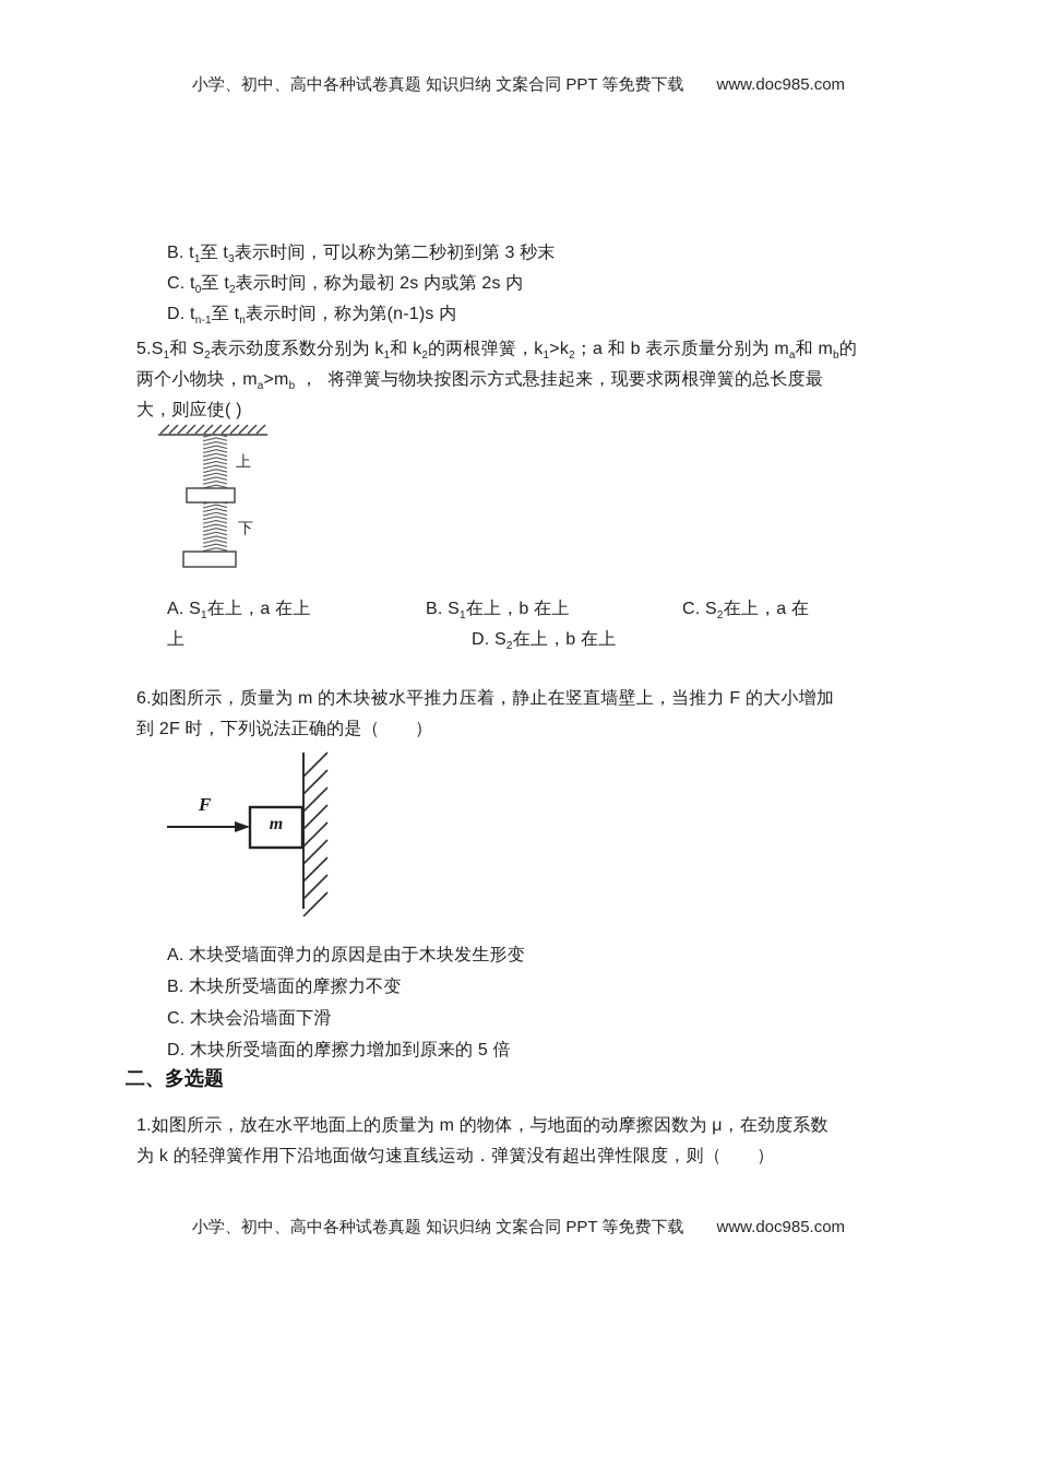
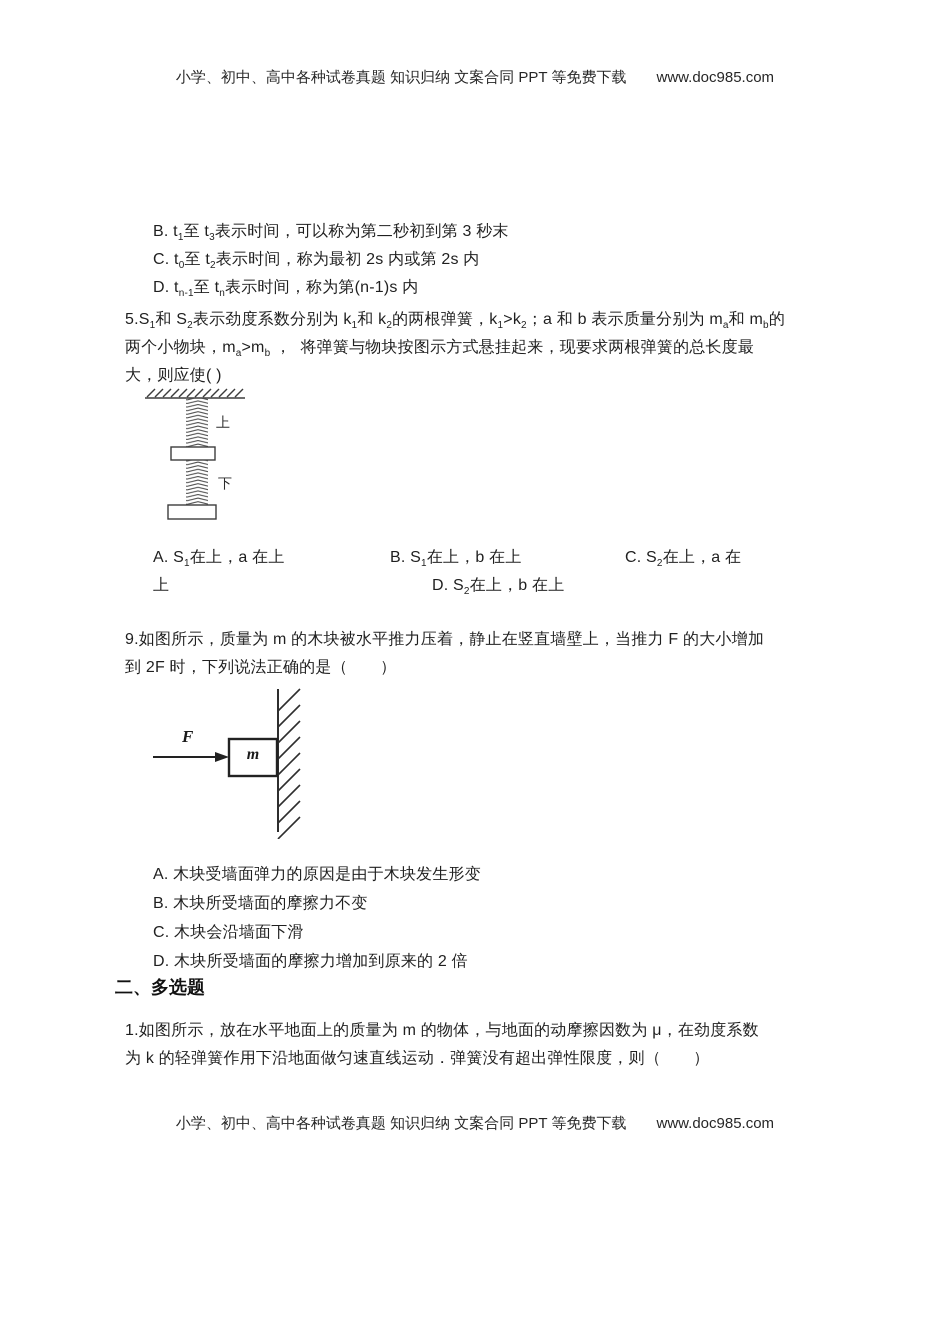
  小学、初中、高中各种试卷真题 知识归纳 文案合同 PPT 等免费下载 www.doc985.com
  B. t1至 t3表示时间，可以称为第二秒初到第 3 秒末
  C. t0至 t2表示时间，称为最初 2s 内或第 2s 内
  D. tn-1至 tn表示时间，称为第(n-1)s 内
  5.S1和 S2表示劲度系数分别为 k1和 k2的两根弹簧，k1>k2；a 和 b 表示质量分别为 ma和 mb的
  两个小物块，ma>mb ， 将弹簧与物块按图示方式悬挂起来，现要求两根弹簧的总长度最
  大，则应使( )
  上
  下
  A. S1在上，a 在上
  B. S1在上，b 在上
  C. S2在上，a 在
  上
  D. S2在上，b 在上
- 6.如图所示，质量为 m 的木块被水平推力压着，静止在竖直墙壁上，当推力 F 的大小增加
+ 9.如图所示，质量为 m 的木块被水平推力压着，静止在竖直墙壁上，当推力 F 的大小增加
  到 2F 时，下列说法正确的是（ ）
  F
  m
  A. 木块受墙面弹力的原因是由于木块发生形变
  B. 木块所受墙面的摩擦力不变
  C. 木块会沿墙面下滑
- D. 木块所受墙面的摩擦力增加到原来的 5 倍
+ D. 木块所受墙面的摩擦力增加到原来的 2 倍
  二、多选题
  1.如图所示，放在水平地面上的质量为 m 的物体，与地面的动摩擦因数为 μ，在劲度系数
  为 k 的轻弹簧作用下沿地面做匀速直线运动．弹簧没有超出弹性限度，则（ ）
  小学、初中、高中各种试卷真题 知识归纳 文案合同 PPT 等免费下载 www.doc985.com
